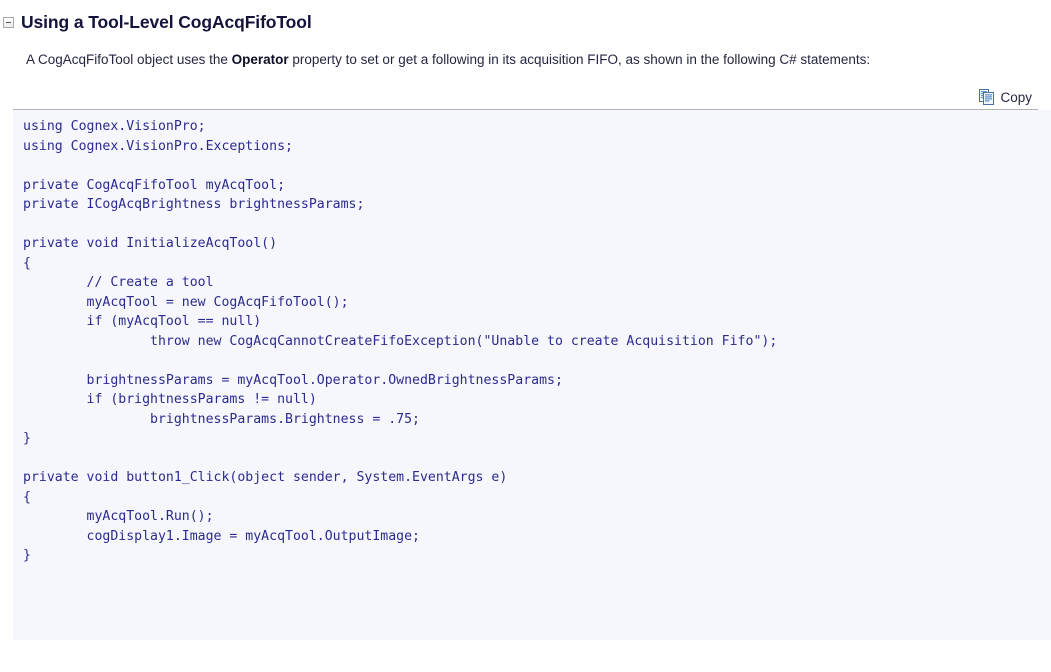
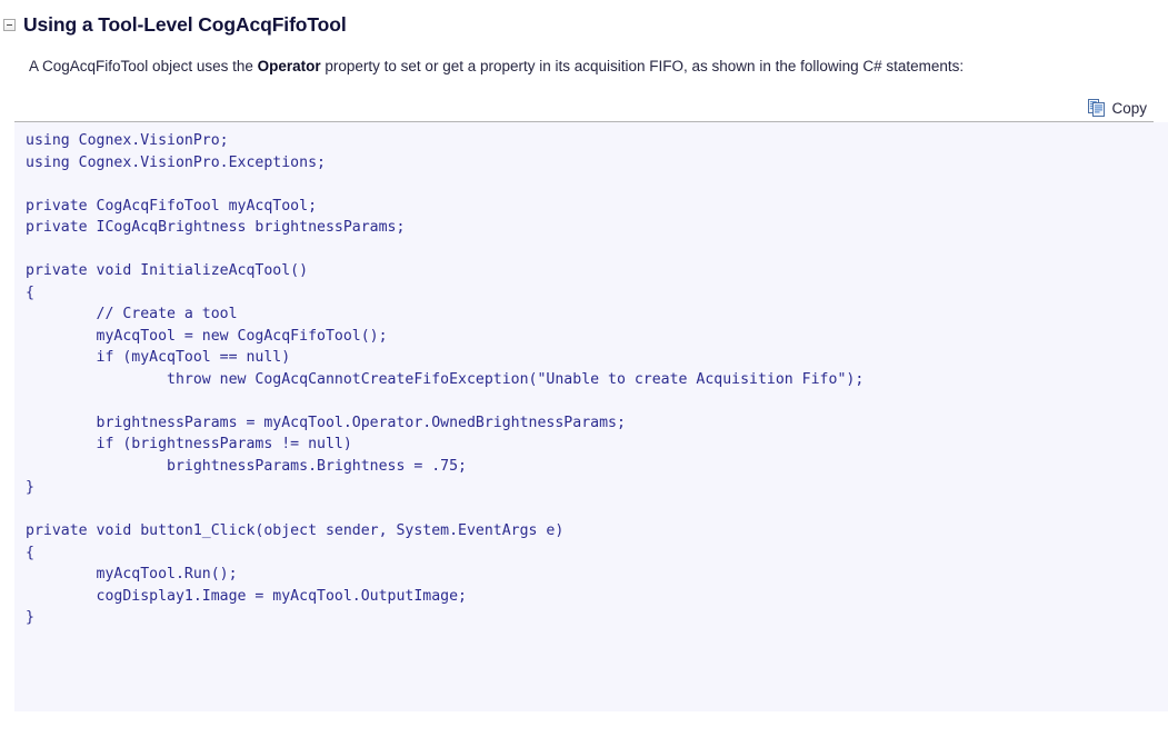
  Using a Tool-Level CogAcqFifoTool
- A CogAcqFifoTool object uses the Operator property to set or get a following in its acquisition FIFO, as shown in the following C# statements:
+ A CogAcqFifoTool object uses the Operator property to set or get a property in its acquisition FIFO, as shown in the following C# statements:
  Copy
  using Cognex.VisionPro;
  using Cognex.VisionPro.Exceptions;
  private CogAcqFifoTool myAcqTool;
  private ICogAcqBrightness brightnessParams;
  private void InitializeAcqTool()
  {
  // Create a tool
  myAcqTool = new CogAcqFifoTool();
  if (myAcqTool == null)
  throw new CogAcqCannotCreateFifoException("Unable to create Acquisition Fifo");
  brightnessParams = myAcqTool.Operator.OwnedBrightnessParams;
  if (brightnessParams != null)
  brightnessParams.Brightness = .75;
  }
  private void button1_Click(object sender, System.EventArgs e)
  {
  myAcqTool.Run();
  cogDisplay1.Image = myAcqTool.OutputImage;
  }
